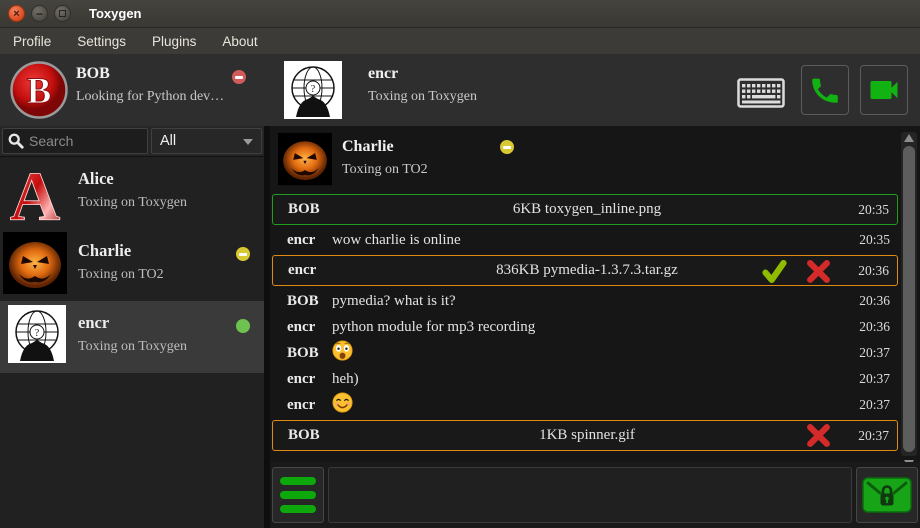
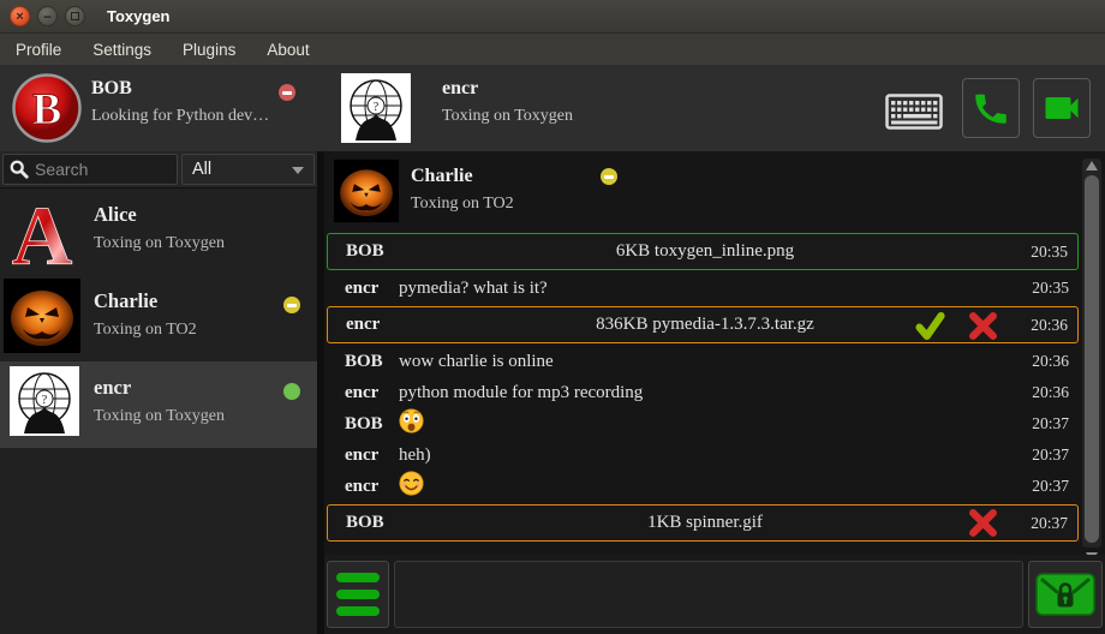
  ×
  −
  Toxygen
  Profile
  Settings
  Plugins
  About
  B
  BOB
  Looking for Python dev…
  ?
  encr
  Toxing on Toxygen
  Search
  All
  A
  Alice
  Toxing on Toxygen
  Charlie
  Toxing on TO2
  ?
  encr
  Toxing on Toxygen
  Charlie
  Toxing on TO2
  BOB
  6KB toxygen_inline.png
  20:35
  encr
- wow charlie is online
+ pymedia? what is it?
  20:35
  encr
  836KB pymedia-1.3.7.3.tar.gz
  20:36
  BOB
- pymedia? what is it?
+ wow charlie is online
  20:36
  encr
  python module for mp3 recording
  20:36
  BOB
  20:37
  encr
  heh)
  20:37
  encr
  20:37
  BOB
  1KB spinner.gif
  20:37
